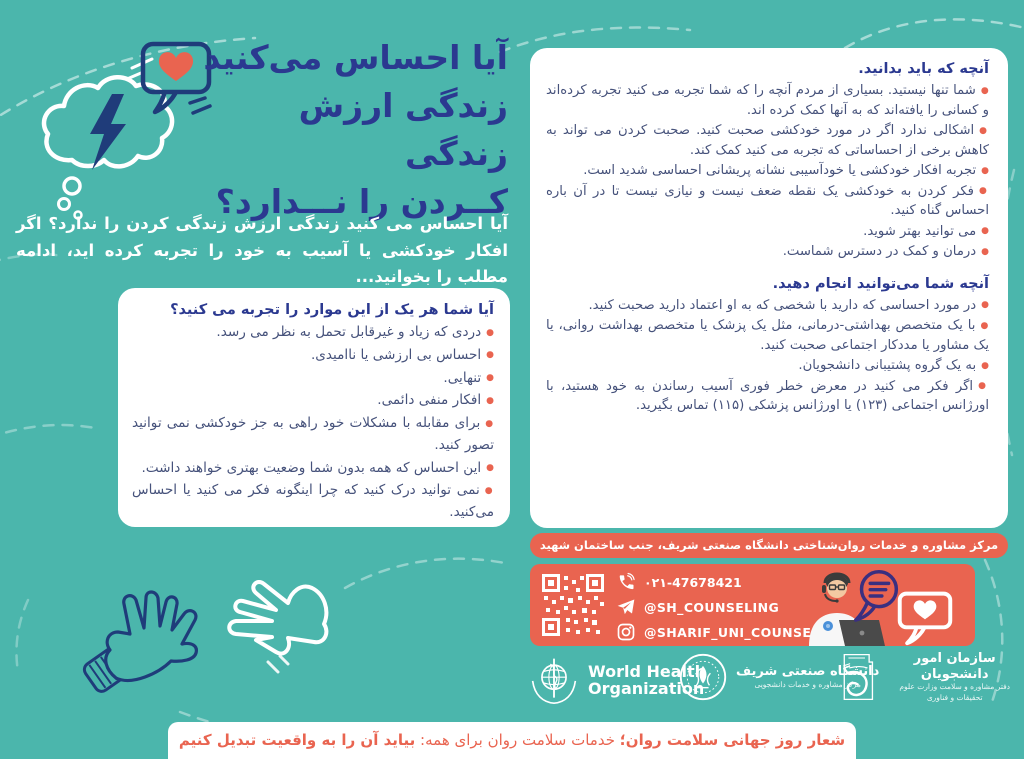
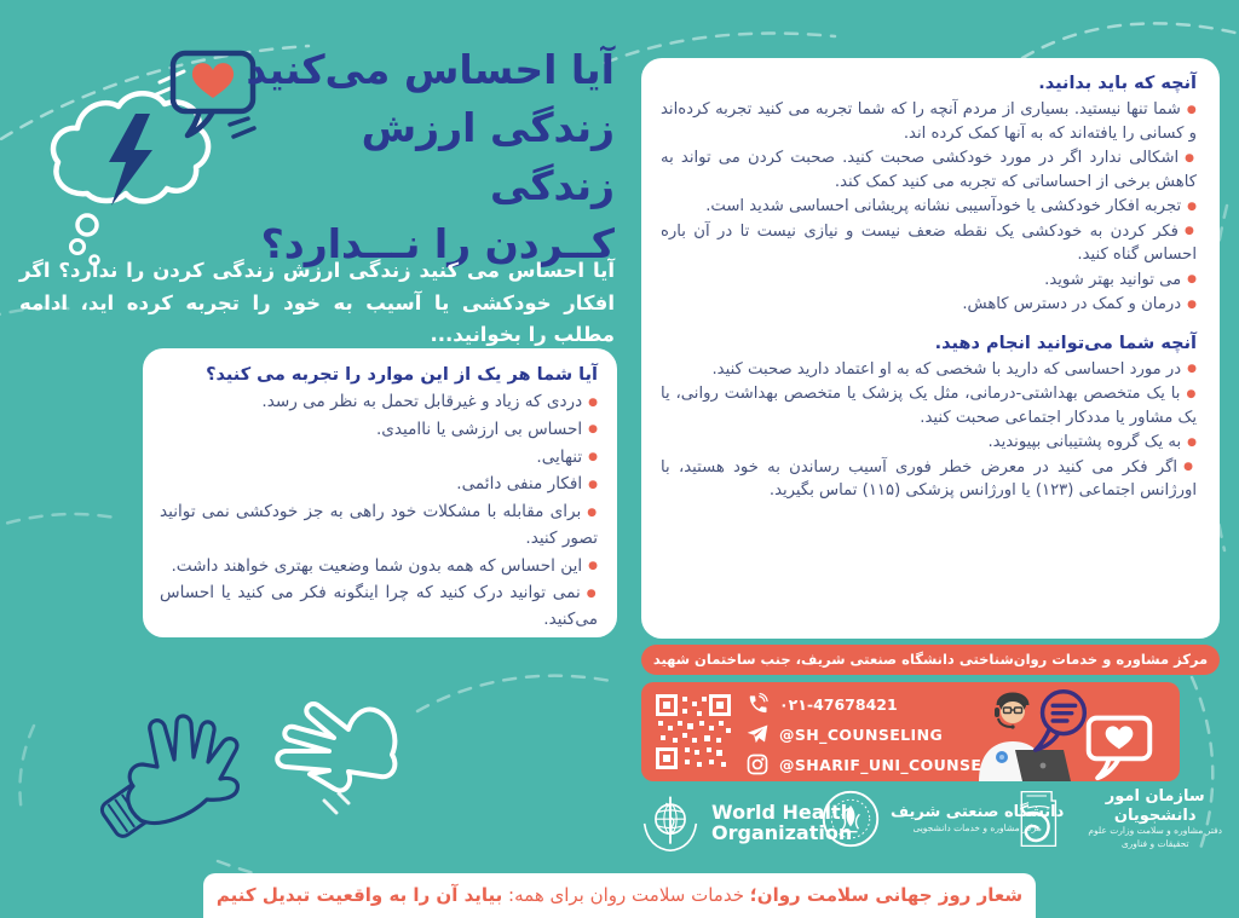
  آیا احساس می‌کنید
  زندگی ارزش زندگی
  کــردن را نـــدارد؟
  آیا احساس می کنید زندگی ارزش زندگی کردن را ندارد؟ اگر افکار خودکشی یا آسیب به خود را تجربه کرده اید، ادامه مطلب را بخوانید...
  آیا شما هر یک از این موارد را تجربه می کنید؟
  دردی که زیاد و غیرقابل تحمل به نظر می رسد.
  احساس بی ارزشی یا ناامیدی.
  تنهایی.
  افکار منفی دائمی.
  برای مقابله با مشکلات خود راهی به جز خودکشی نمی توانید تصور کنید.
  این احساس که همه بدون شما وضعیت بهتری خواهند داشت.
  نمی توانید درک کنید که چرا اینگونه فکر می کنید یا احساس می‌کنید.
  آنچه که باید بدانید.
  شما تنها نیستید. بسیاری از مردم آنچه را که شما تجربه می کنید تجربه کرده‌اند و کسانی را یافته‌اند که به آنها کمک کرده اند.
  اشکالی ندارد اگر در مورد خودکشی صحبت کنید. صحبت کردن می تواند به کاهش برخی از احساساتی که تجربه می کنید کمک کند.
  تجربه افکار خودکشی یا خودآسیبی نشانه پریشانی احساسی شدید است.
  فکر کردن به خودکشی یک نقطه ضعف نیست و نیازی نیست تا در آن باره احساس گناه کنید.
  می توانید بهتر شوید.
- درمان و کمک در دسترس شماست.
+ درمان و کمک در دسترس کاهش.
  آنچه شما می‌توانید انجام دهید.
  در مورد احساسی که دارید با شخصی که به او اعتماد دارید صحبت کنید.
  با یک متخصص بهداشتی-درمانی، مثل یک پزشک یا متخصص بهداشت روانی، یا یک مشاور یا مددکار اجتماعی صحبت کنید.
- به یک گروه پشتیبانی دانشجویان.
+ به یک گروه پشتیبانی بپیوندید.
  اگر فکر می کنید در معرض خطر فوری آسیب رساندن به خود هستید، با اورژانس اجتماعی (۱۲۳) یا اورژانس پزشکی (۱۱۵) تماس بگیرید.
  مرکز مشاوره و خدمات روان‌شناختی دانشگاه صنعتی شریف، جنب ساختمان شهید
  ۰۲۱-47678421
  @SH_COUNSELING
  @SHARIF_UNI_COUNSE
  World Healt
  Organization
  دانگاه صنعتی شریف
  مز مشاوره و خدمات دانشجویی
  سازمان امور دانشجویان
  دفتر مشاوره و سلامت وزارت علوم
  تحقیقات و فناوری
  شعار روز جهانی سلامت روان؛ خدمات سلامت روان برای همه: بیاید آن را به واقعیت تبدیل کنیم
